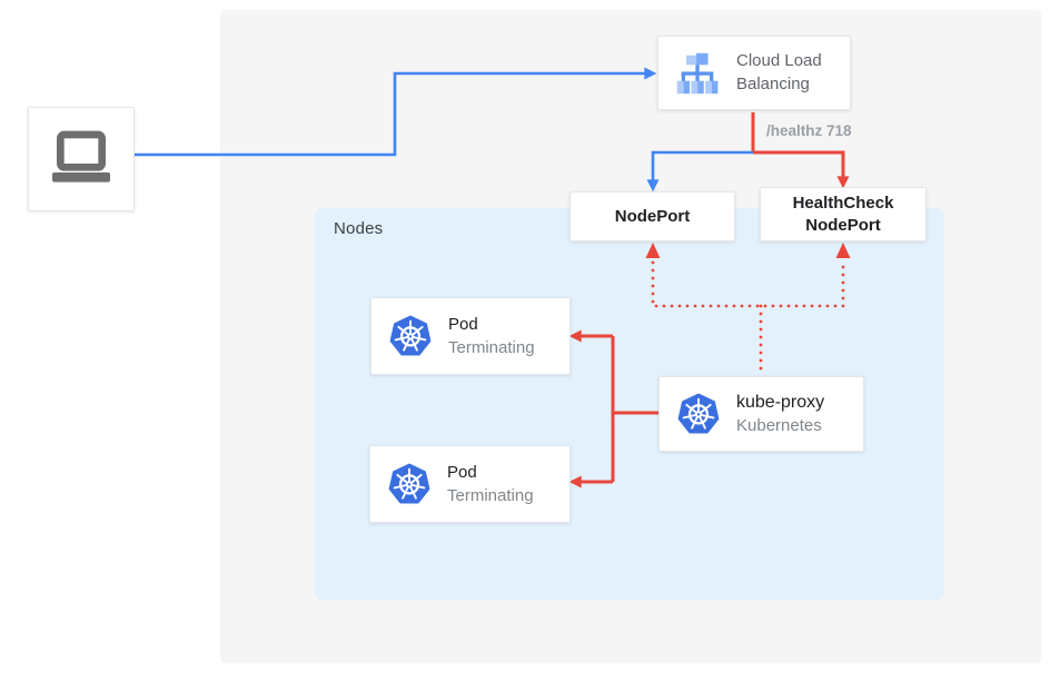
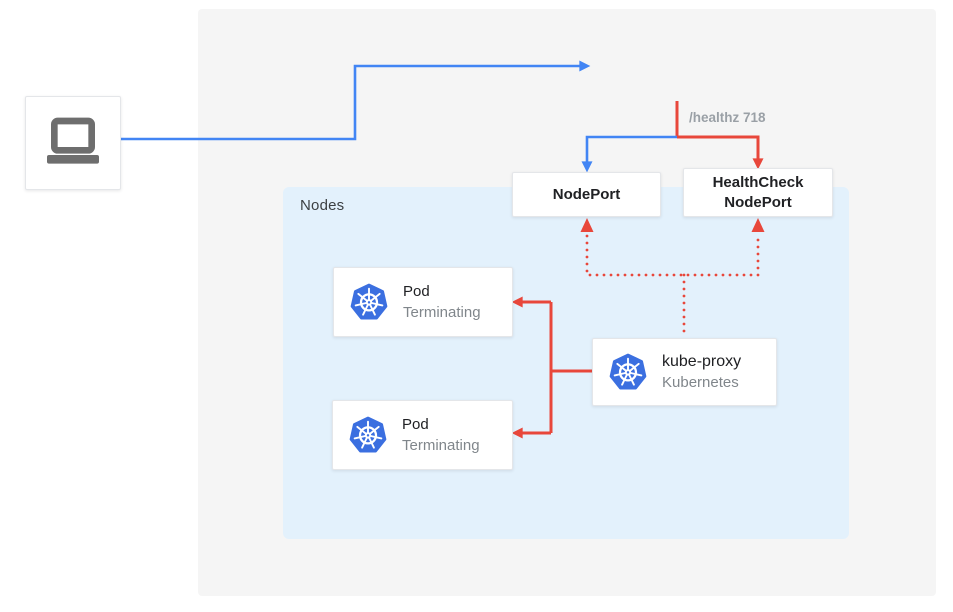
  Nodes
- Cloud Load Balancing
  /healthz 718
  NodePort
  HealthCheck NodePort
  Pod
  Terminating
  Pod
  Terminating
  kube-proxy
  Kubernetes
